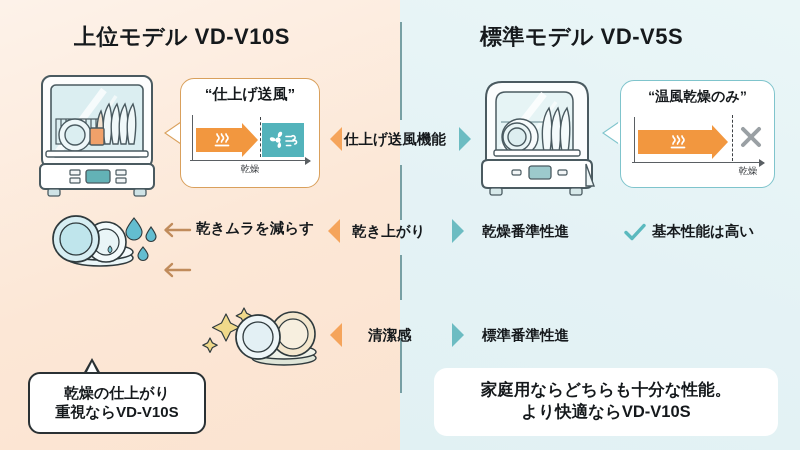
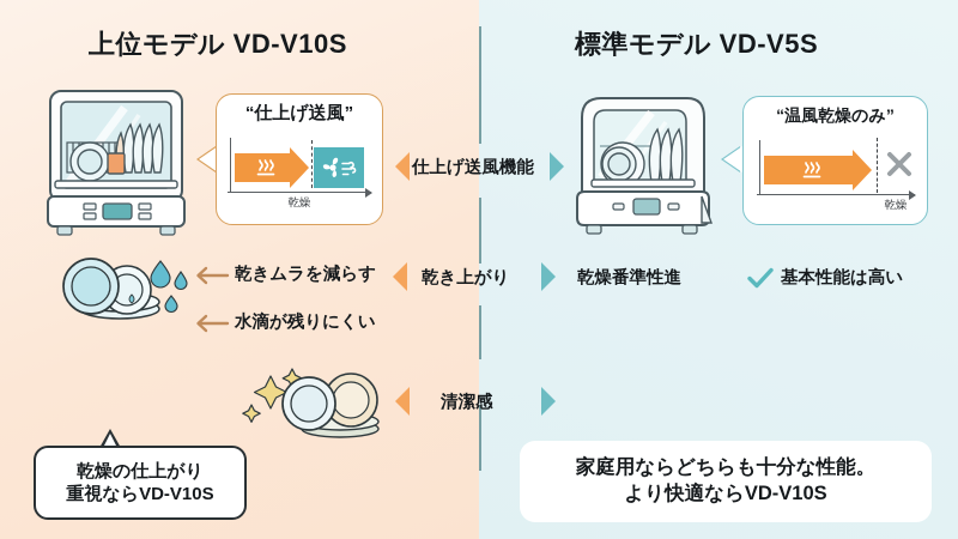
  上位モデル VD-V10S
  標準モデル VD-V5S
  “仕上げ送風”
  乾燥
  “温風乾燥のみ”
  乾燥
  仕上げ送風機能
  乾きムラを減らす
+ 水滴が残りにくい
  乾き上がり
  乾燥番準性進
  基本性能は高い
  清潔感
- 標準番準性進
  乾燥の仕上がり
  重視ならVD-V10S
  家庭用ならどちらも十分な性能。
  より快適ならVD-V10S
